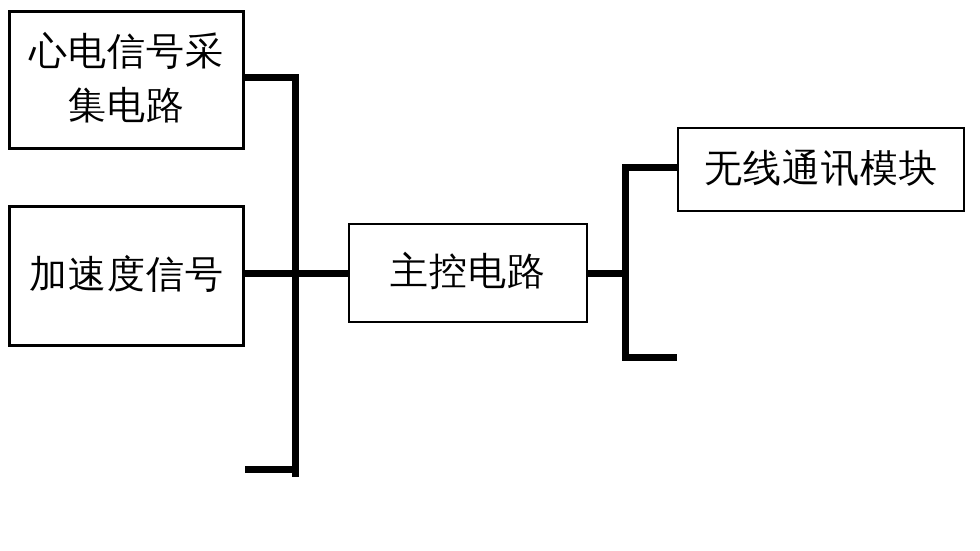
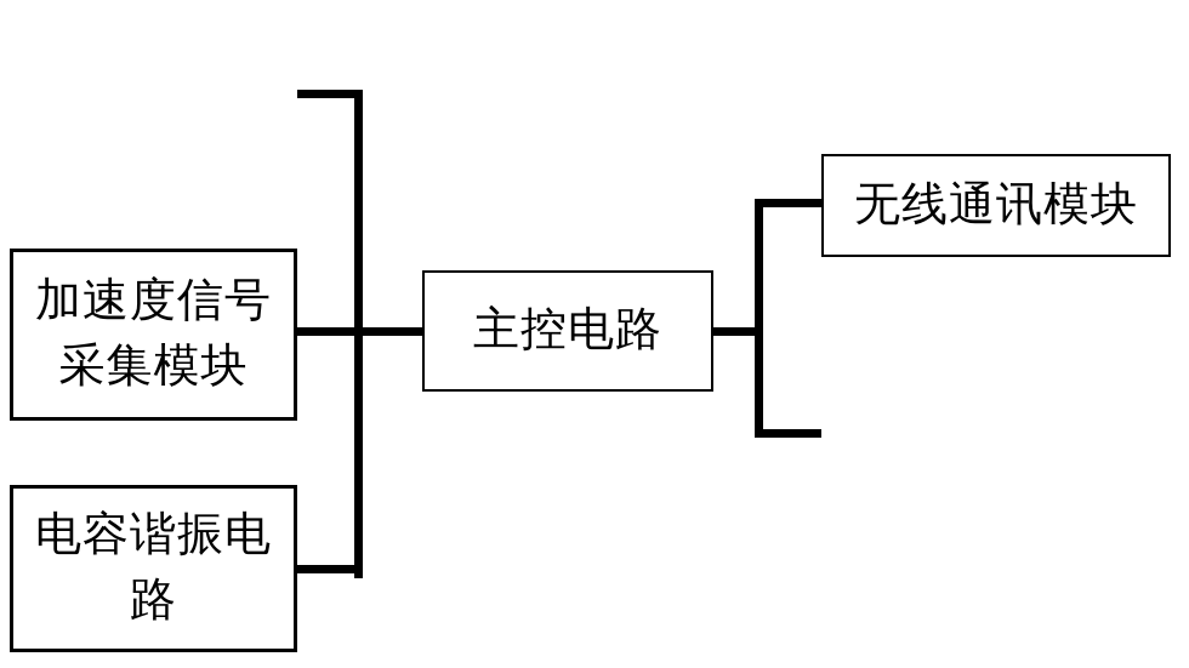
- 心电信号采
- 集电路
  加速度信号
+ 采集模块
+ 电容谐振电
+ 路
  主控电路
  无线通讯模块
